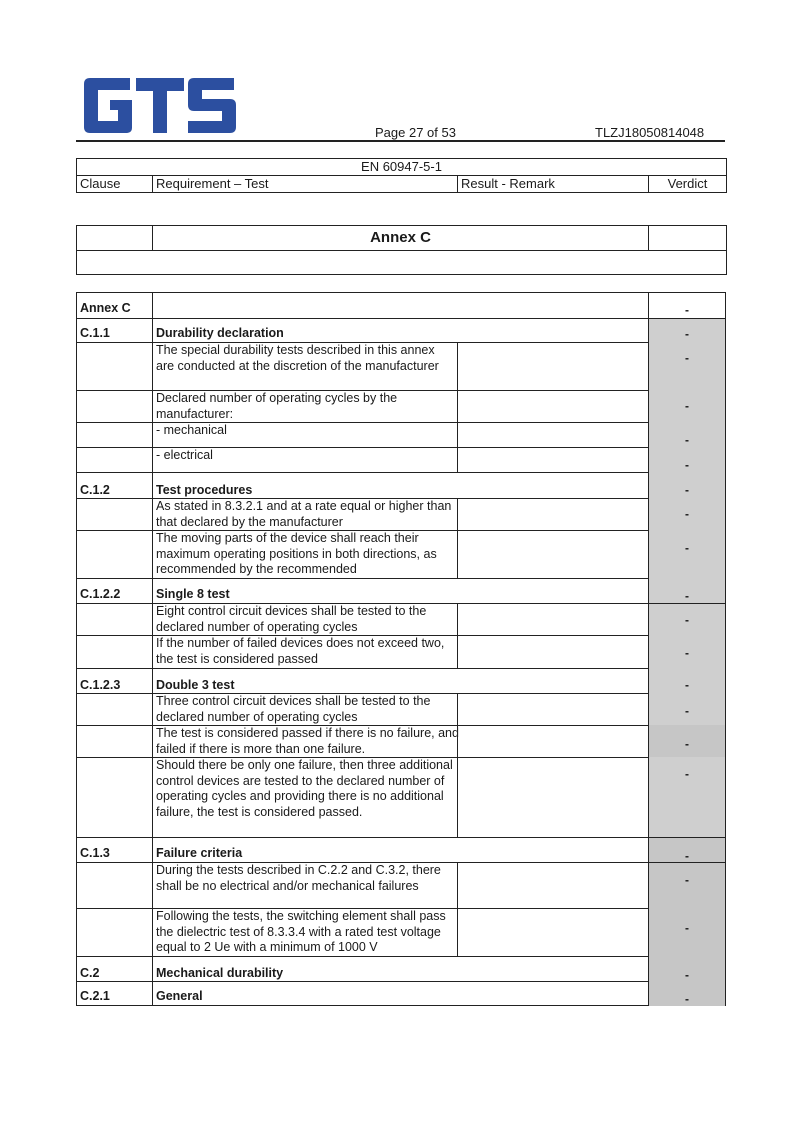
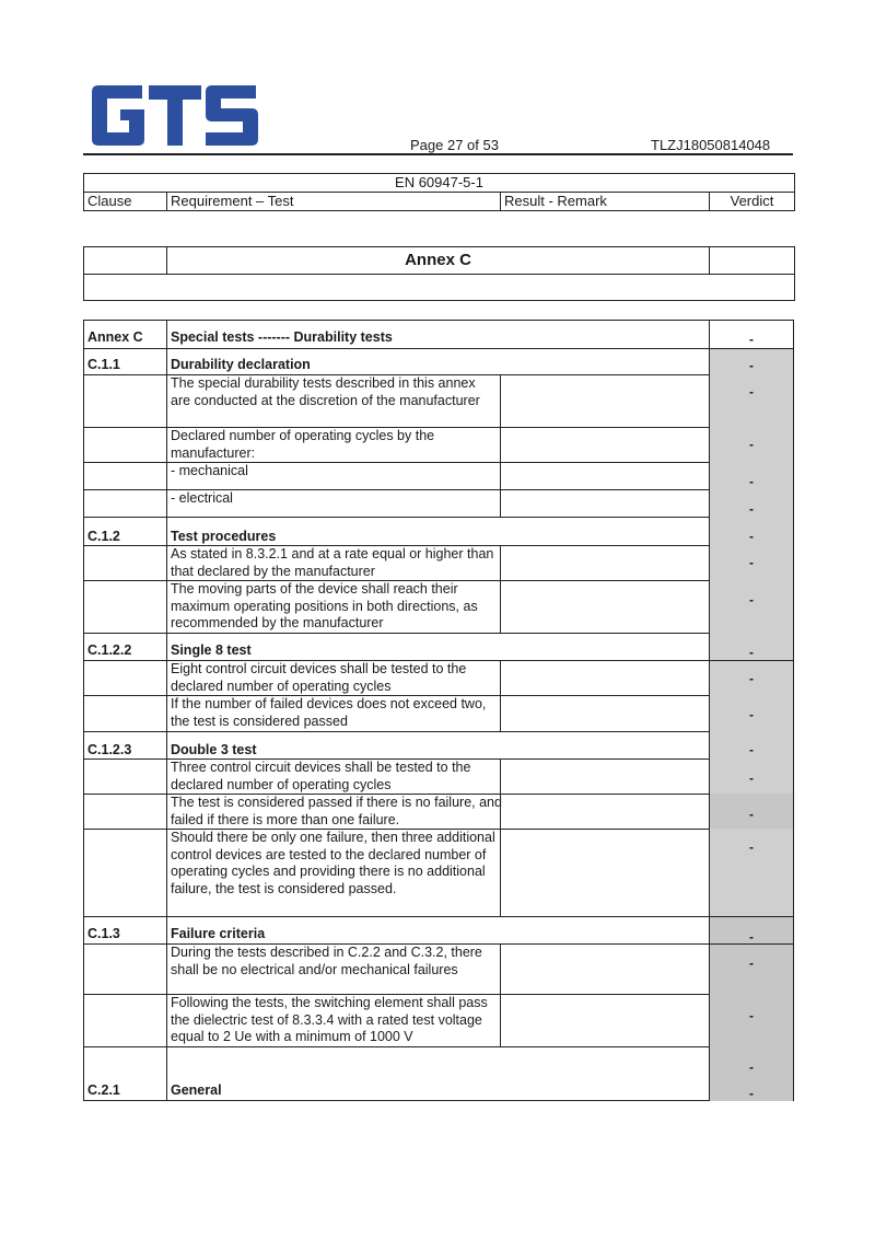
  Page 27 of 53
  TLZJ18050814048
  EN 60947-5-1
  Clause	Requirement – Test	Result - Remark	Verdict
  	Annex C
  Annex C
+ Special tests ------- Durability tests
  -
  C.1.1
  Durability declaration
  -
  The special durability tests described in this annex are conducted at the discretion of the manufacturer
  -
  Declared number of operating cycles by the manufacturer:
  -
  - mechanical
  -
  - electrical
  -
  C.1.2
  Test procedures
  -
  As stated in 8.3.2.1 and at a rate equal or higher than that declared by the manufacturer
  -
- The moving parts of the device shall reach their maximum operating positions in both directions, as recommended by the recommended
+ The moving parts of the device shall reach their maximum operating positions in both directions, as recommended by the manufacturer
  -
  C.1.2.2
  Single 8 test
  -
  Eight control circuit devices shall be tested to the declared number of operating cycles
  -
  If the number of failed devices does not exceed two, the test is considered passed
  -
  C.1.2.3
  Double 3 test
  -
  Three control circuit devices shall be tested to the declared number of operating cycles
  -
  The test is considered passed if there is no failure, and failed if there is more than one failure.
  -
  Should there be only one failure, then three additional control devices are tested to the declared number of operating cycles and providing there is no additional failure, the test is considered passed.
  -
  C.1.3
  Failure criteria
  -
  During the tests described in C.2.2 and C.3.2, there shall be no electrical and/or mechanical failures
  -
  Following the tests, the switching element shall pass the dielectric test of 8.3.3.4 with a rated test voltage equal to 2 Ue with a minimum of 1000 V
  -
- C.2
- Mechanical durability
  -
  C.2.1
  General
  -
